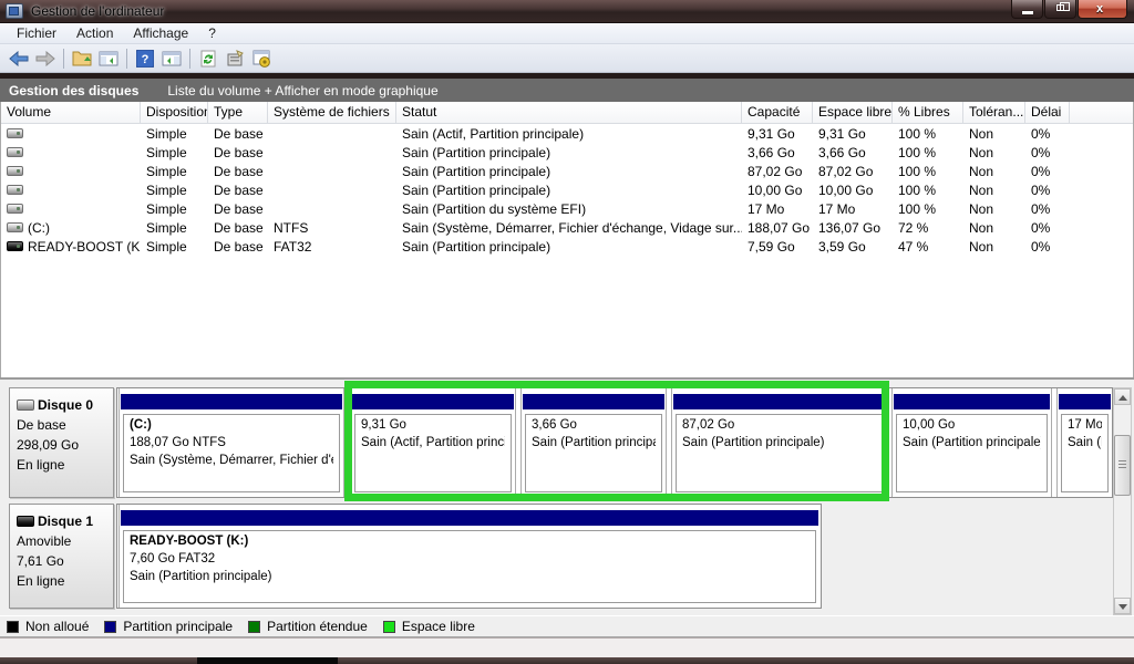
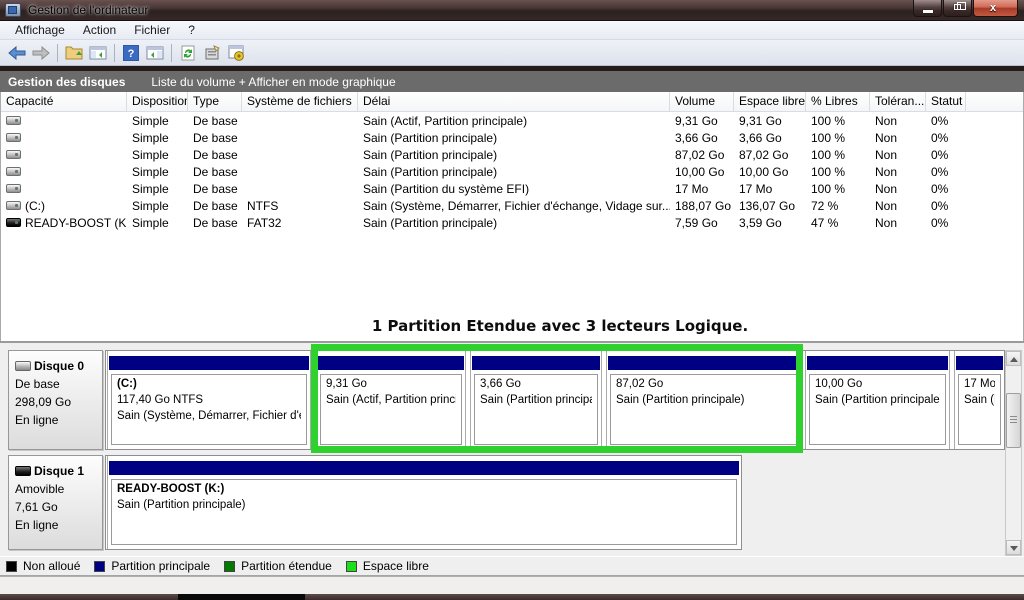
  Gestion de l'ordinateur
  x
- Fichier
+ Affichage
  Action
- Affichage
+ Fichier
  ?
  ?
  Gestion des disques
  Liste du volume + Afficher en mode graphique
- Volume
+ Capacité
  Dispositio
  Type
  Système de fichiers
- Statut
+ Délai
- Capacité
+ Volume
  Espace libre
  % Libres
  Toléran...
- Délai
+ Statut
  Simple
  De base
  Sain (Actif, Partition principale)
  9,31 Go
  9,31 Go
  100 %
  Non
  0%
  Simple
  De base
  Sain (Partition principale)
  3,66 Go
  3,66 Go
  100 %
  Non
  0%
  Simple
  De base
  Sain (Partition principale)
  87,02 Go
  87,02 Go
  100 %
  Non
  0%
  Simple
  De base
  Sain (Partition principale)
  10,00 Go
  10,00 Go
  100 %
  Non
  0%
  Simple
  De base
  Sain (Partition du système EFI)
  17 Mo
  17 Mo
  100 %
  Non
  0%
  (C:)
  Simple
  De base
  NTFS
  Sain (Système, Démarrer, Fichier d'échange, Vidage sur..
  188,07 Go
  136,07 Go
  72 %
  Non
  0%
  READY-BOOST (K
  Simple
  De base
  FAT32
  Sain (Partition principale)
  7,59 Go
  3,59 Go
  47 %
  Non
  0%
+ 1 Partition Etendue avec 3 lecteurs Logique.
  Disque 0
  De base
  298,09 Go
  En ligne
  (C:)
- 188,07 Go NTFS
+ 117,40 Go NTFS
  Sain (Système, Démarrer, Fichier d'
  9,31 Go
  Sain (Actif, Partition princ
  3,66 Go
  Sain (Partition princip
  87,02 Go
  Sain (Partition principale)
  10,00 Go
  Sain (Partition principale
  17 Mo
  Sain (
  Disque 1
  Amovible
  7,61 Go
  En ligne
  READY-BOOST (K:)
- 7,60 Go FAT32
  Sain (Partition principale)
  Non alloué
  Partition principale
  Partition étendue
  Espace libre
